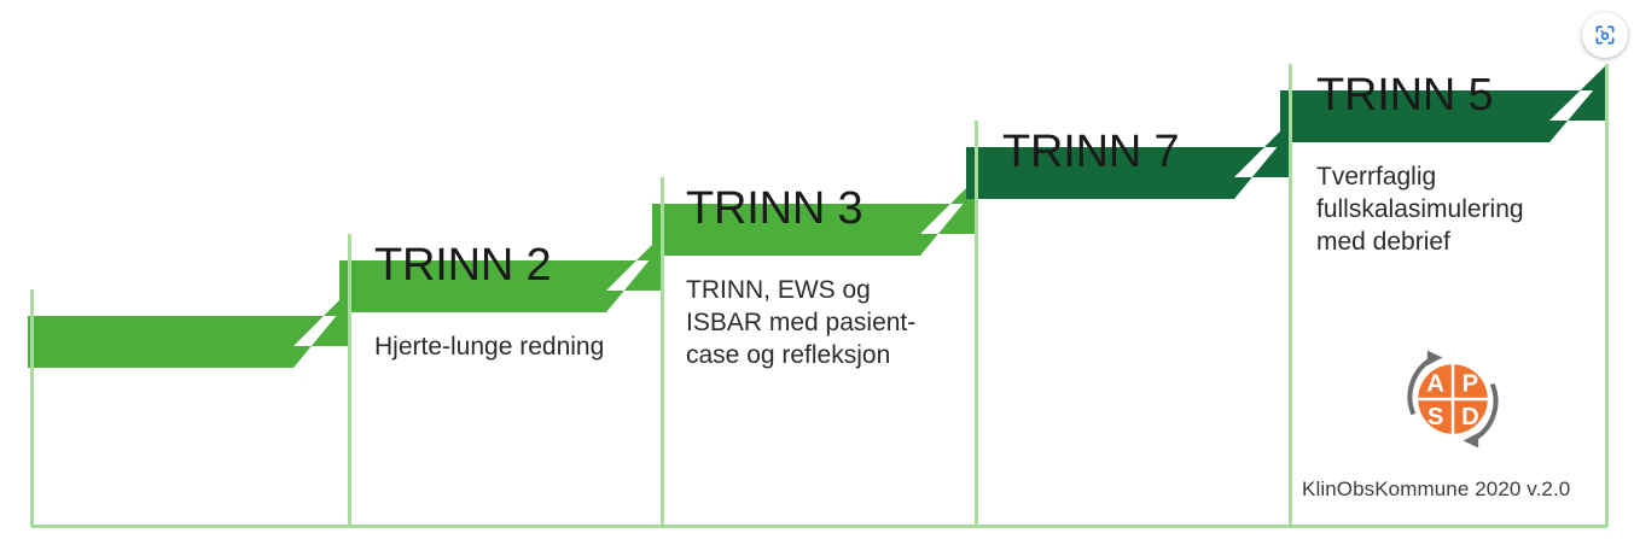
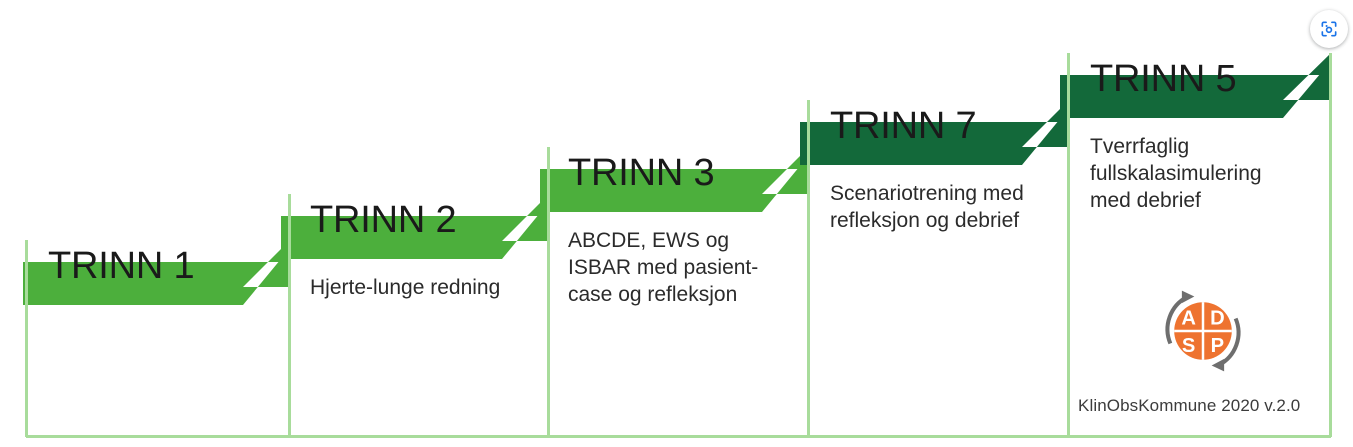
+ TRINN 1
  TRINN 2
  Hjerte-lunge redning
  TRINN 3
- TRINN, EWS og ISBAR med pasient-case og refleksjon
+ ABCDE, EWS og ISBAR med pasient-case og refleksjon
  TRINN 7
+ Scenariotrening med refleksjon og debrief
  TRINN 5
  Tverrfaglig fullskalasimulering med debrief
  A
- P
+ D
  S
- D
+ P
  KlinObsKommune 2020 v.2.0
